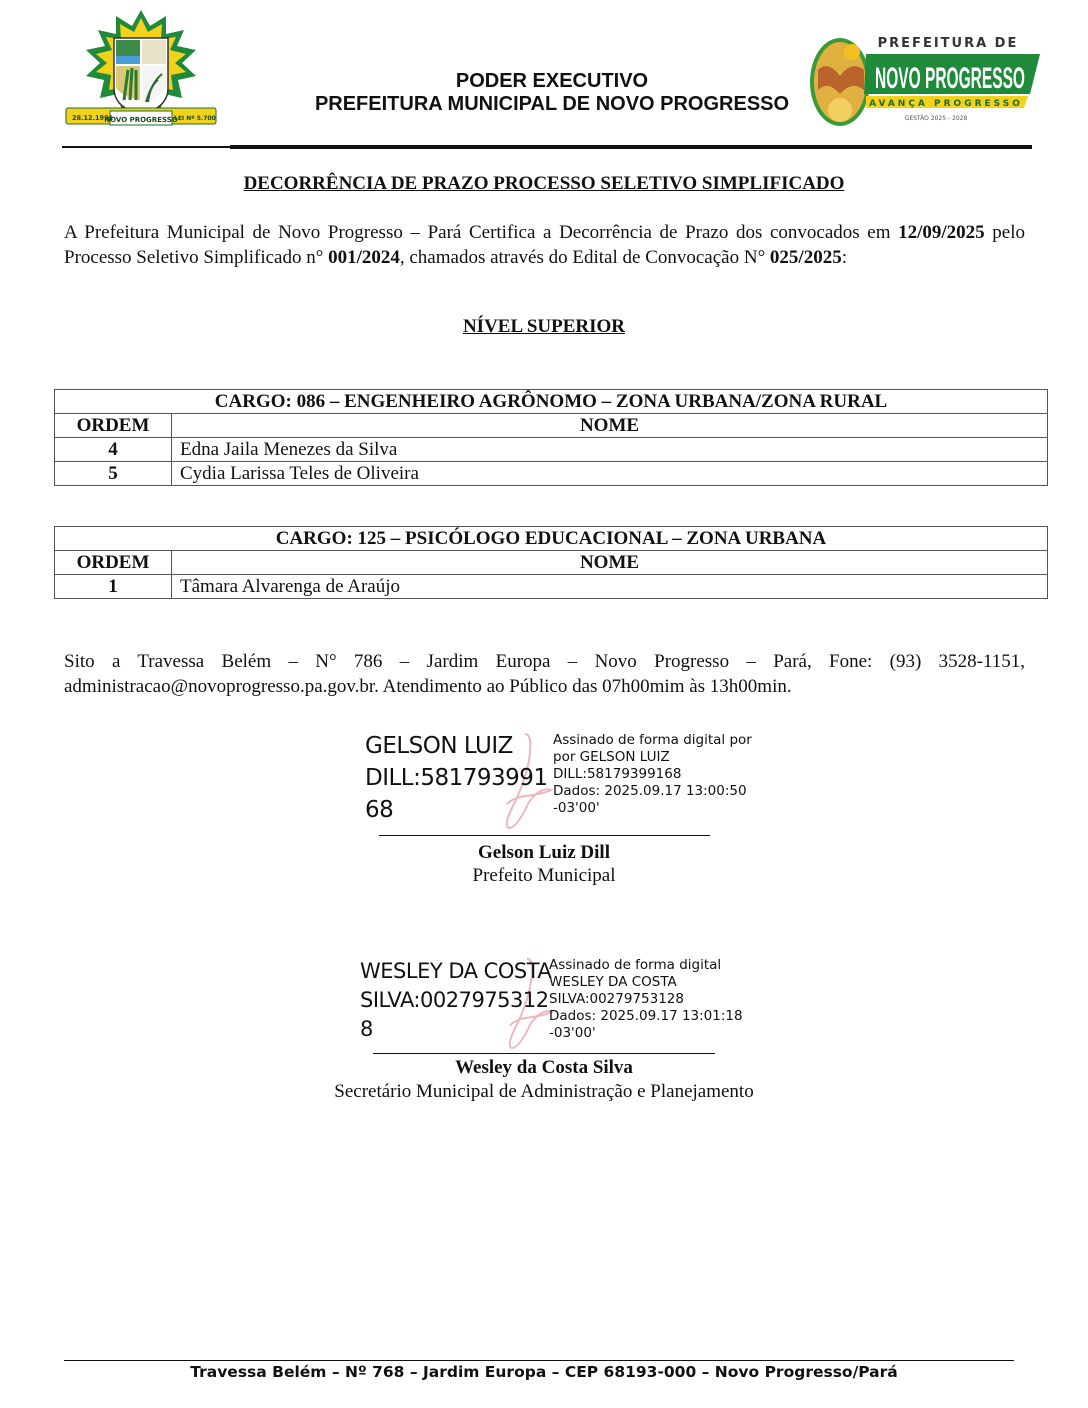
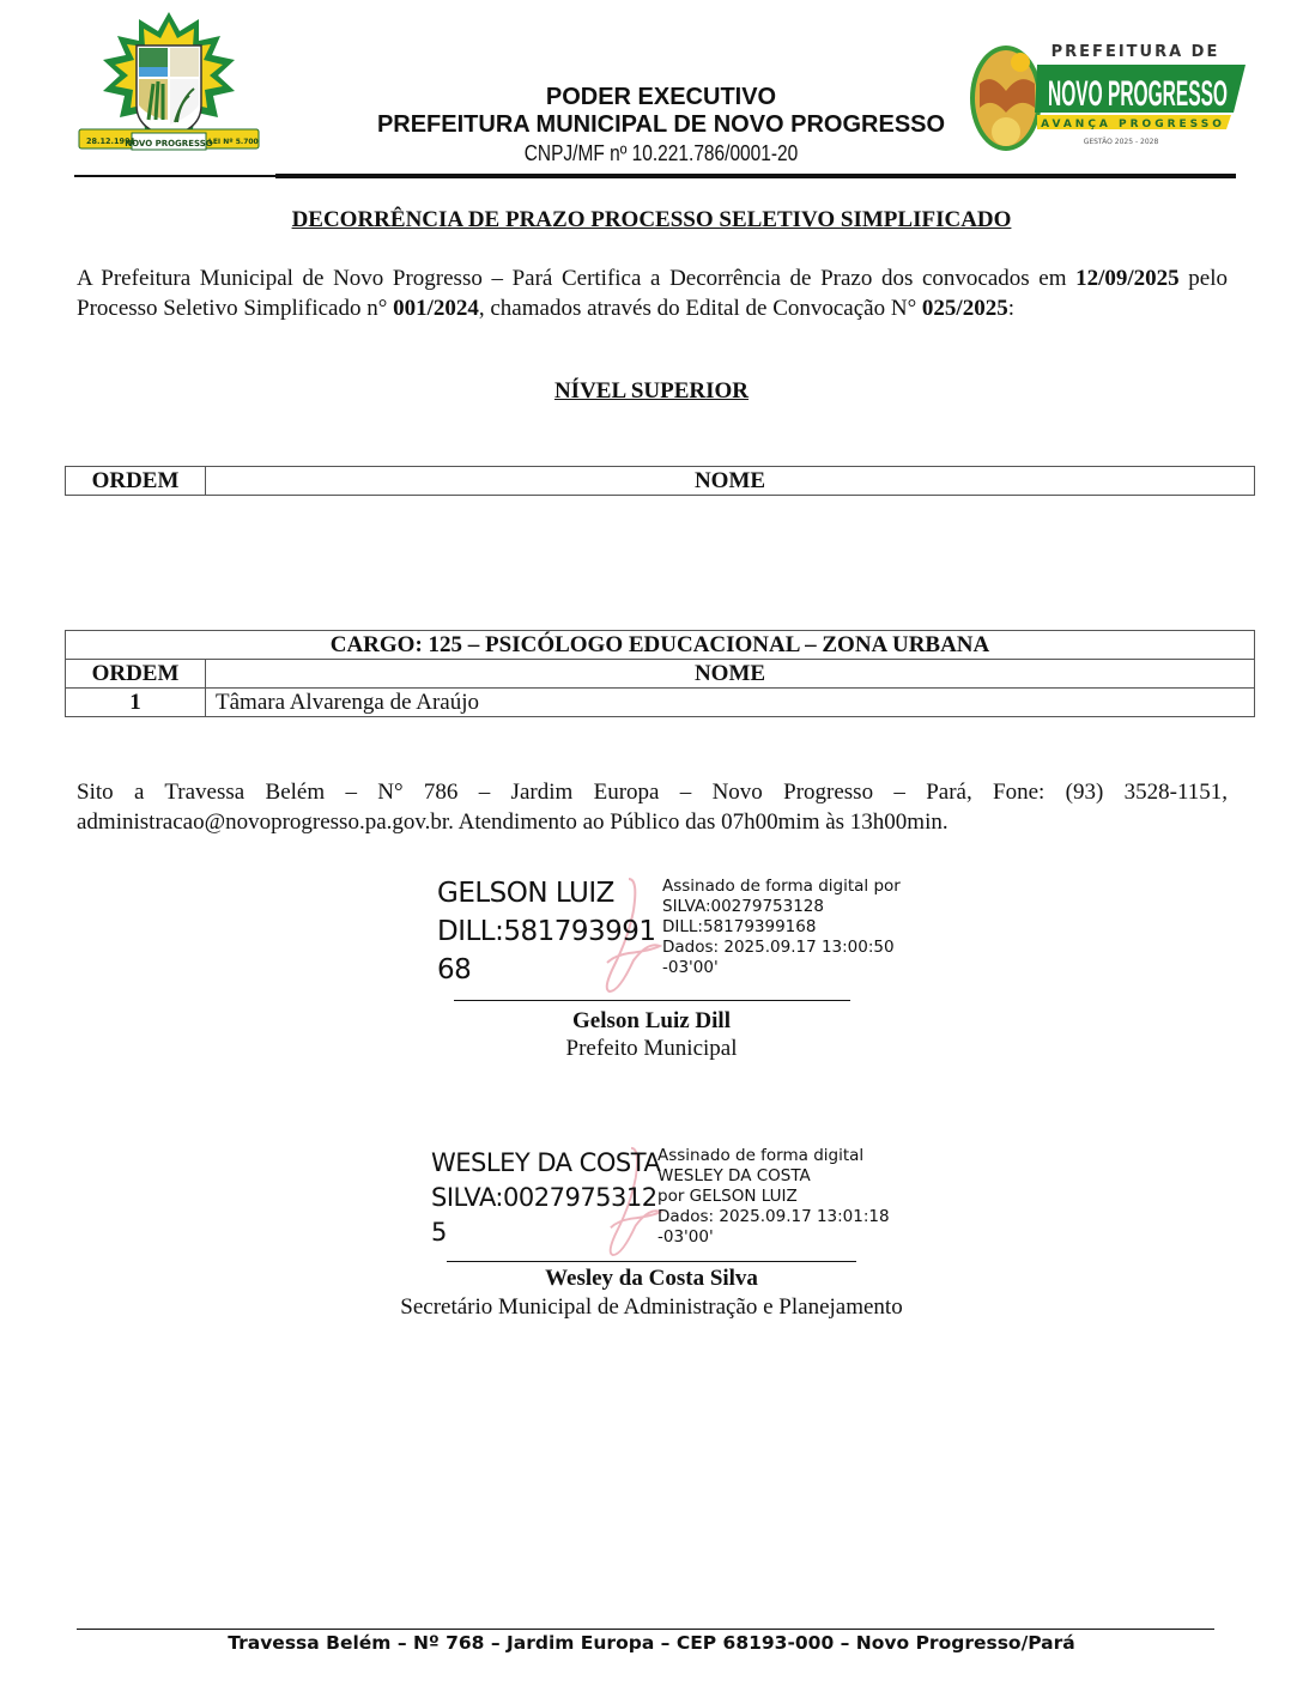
  28.12.1991
  NOVO PROGRESSO
  PODER EXECUTIVO
  PREFEITURA MUNICIPAL DE NOVO PROGRESSO
+ CNPJ/MF nº 10.221.786/0001-20
  PREFEITURA DE
  NOVO PROGRESSO
  AVANÇA PROGRESSO
  DECORRÊNCIA DE PRAZO PROCESSO SELETIVO SIMPLIFICADO
  A Prefeitura Municipal de Novo Progresso – Pará Certifica a Decorrência de Prazo dos convocados em 12/09/2025 pelo Processo Seletivo Simplificado n° 001/2024, chamados através do Edital de Convocação N° 025/2025:
  NÍVEL SUPERIOR
- CARGO: 086 – ENGENHEIRO AGRÔNOMO – ZONA URBANA/ZONA RURAL
  ORDEM	NOME
- 4	Edna Jaila Menezes da Silva
- 5	Cydia Larissa Teles de Oliveira
  CARGO: 125 – PSICÓLOGO EDUCACIONAL – ZONA URBANA
  ORDEM	NOME
  1	Tâmara Alvarenga de Araújo
  Sito a Travessa Belém – N° 786 – Jardim Europa – Novo Progresso – Pará, Fone: (93) 3528-1151, administracao@novoprogresso.pa.gov.br. Atendimento ao Público das 07h00mim às 13h00min.
  GELSON LUIZ
  DILL:581793991
  68
  Assinado de forma digital por
- por GELSON LUIZ
+ SILVA:00279753128
  DILL:58179399168
  Dados: 2025.09.17 13:00:50
  -03'00'
  Gelson Luiz Dill
  Prefeito Municipal
  WESLEY DA COSTA
  SILVA:0027975312
- 8
+ 5
  Assinado de forma digital
  WESLEY DA COSTA
- SILVA:00279753128
+ por GELSON LUIZ
  Dados: 2025.09.17 13:01:18
  -03'00'
  Wesley da Costa Silva
  Secretário Municipal de Administração e Planejamento
  Travessa Belém – Nº 768 – Jardim Europa – CEP 68193-000 – Novo Progresso/Pará
